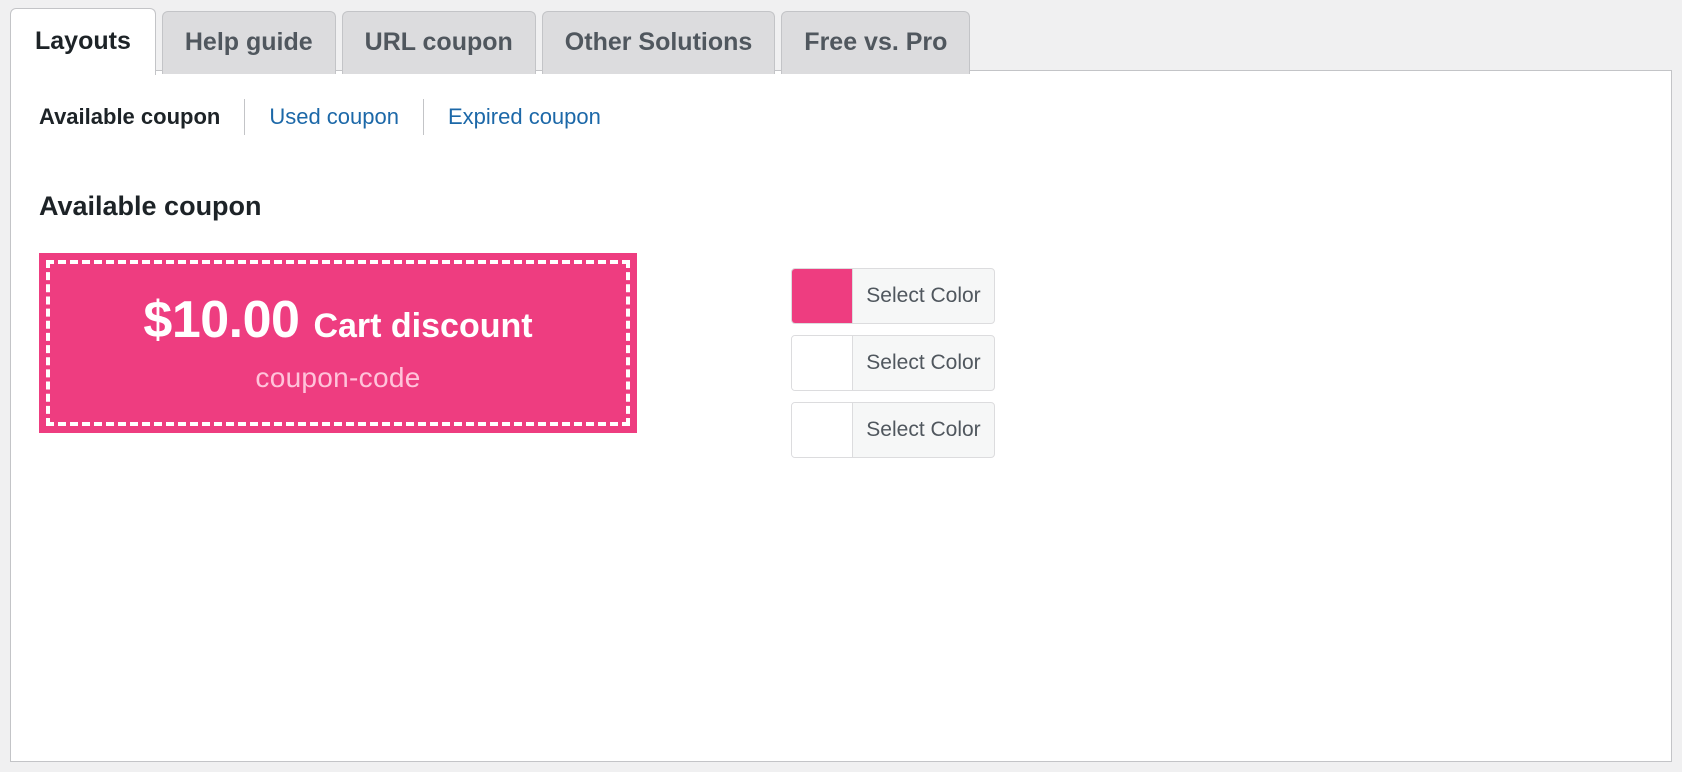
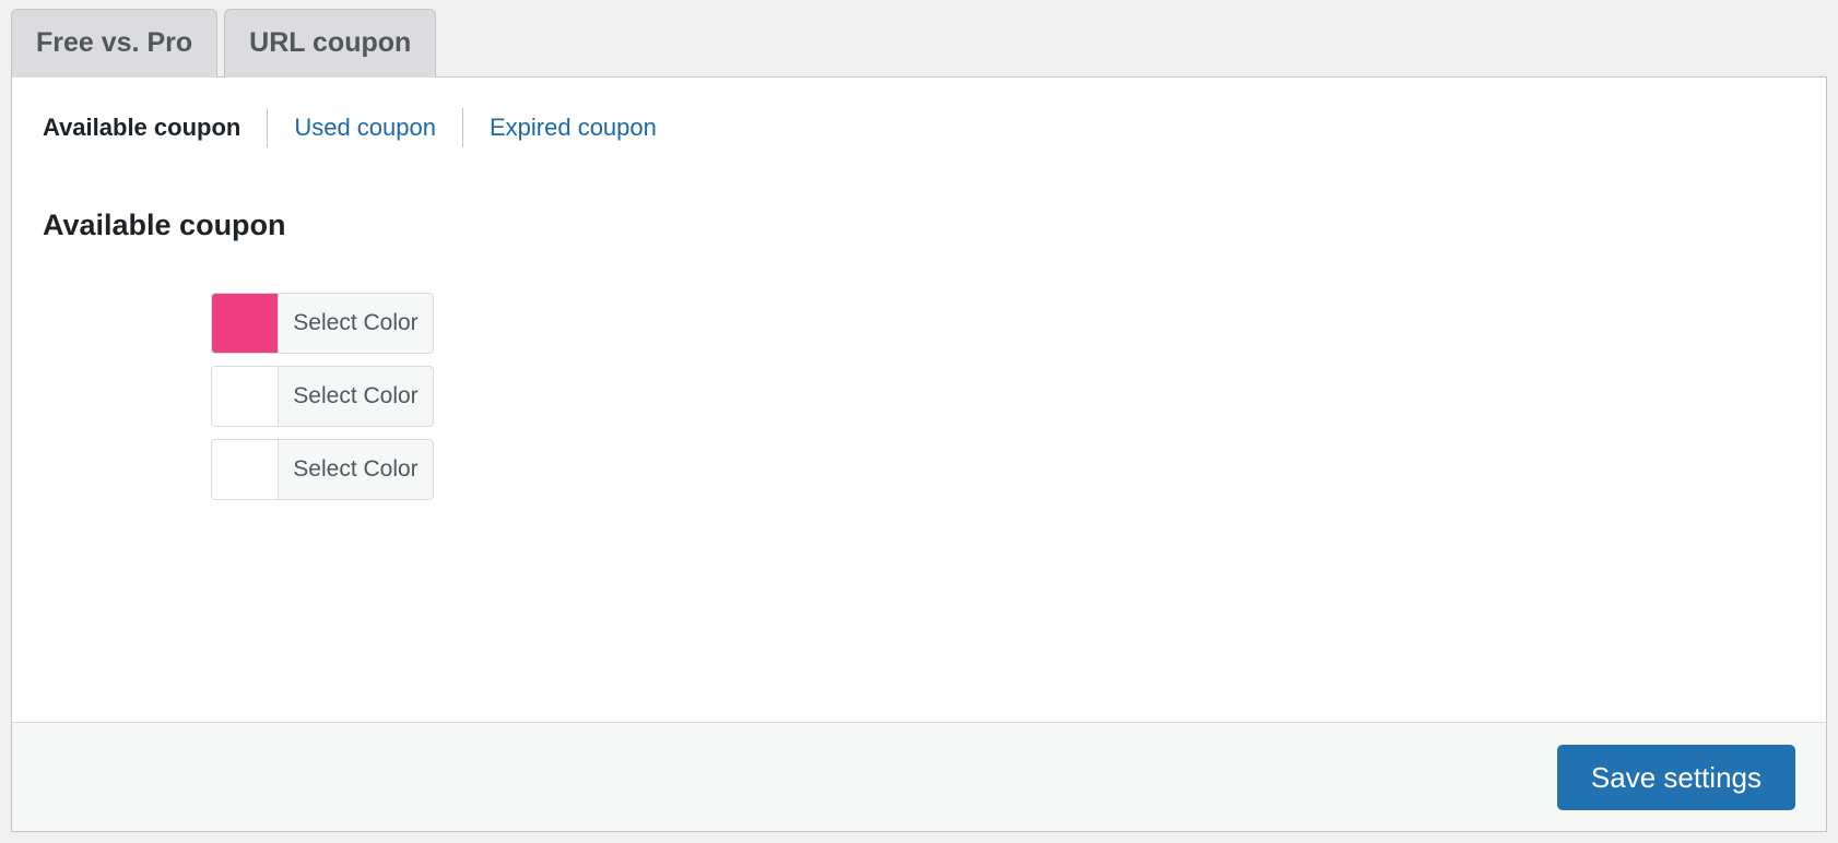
- Layouts
- Help guide
- URL coupon
+ Free vs. Pro
- Other Solutions
- Free vs. Pro
+ URL coupon
  Available coupon
  Used coupon
  Expired coupon
  Available coupon
- $10.00
- Cart discount
- coupon-code
  Select Color
  Select Color
  Select Color
+ Save settings
